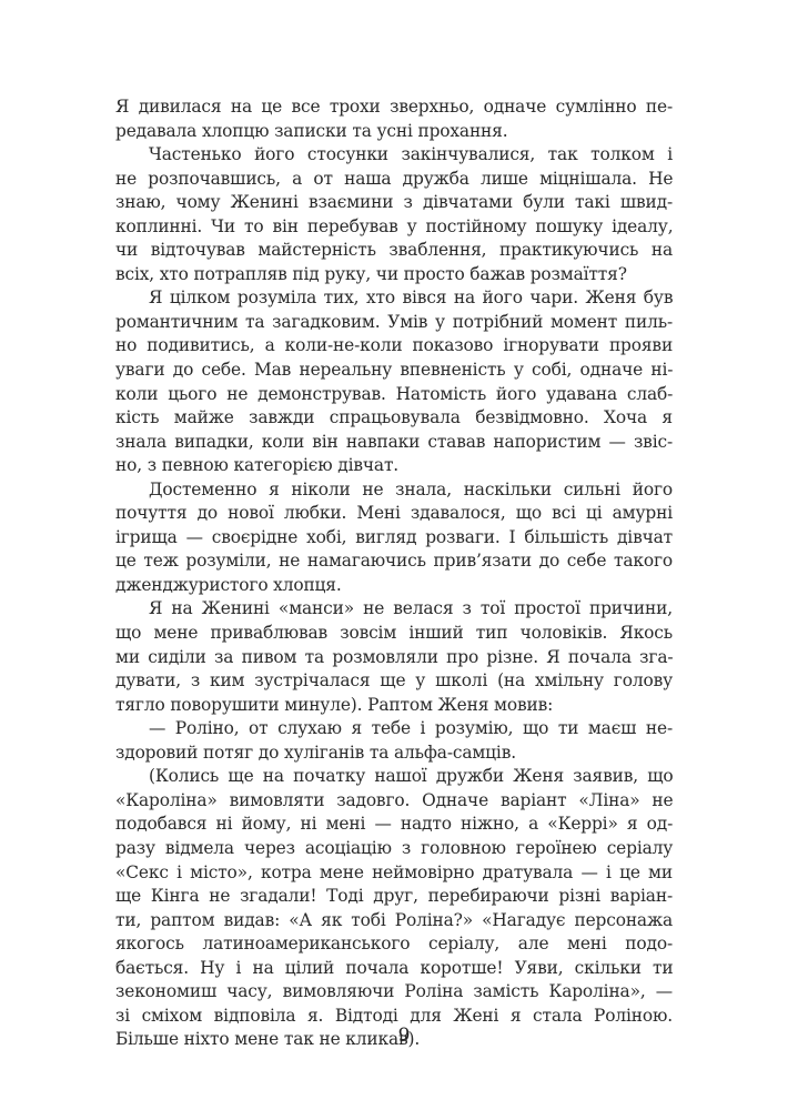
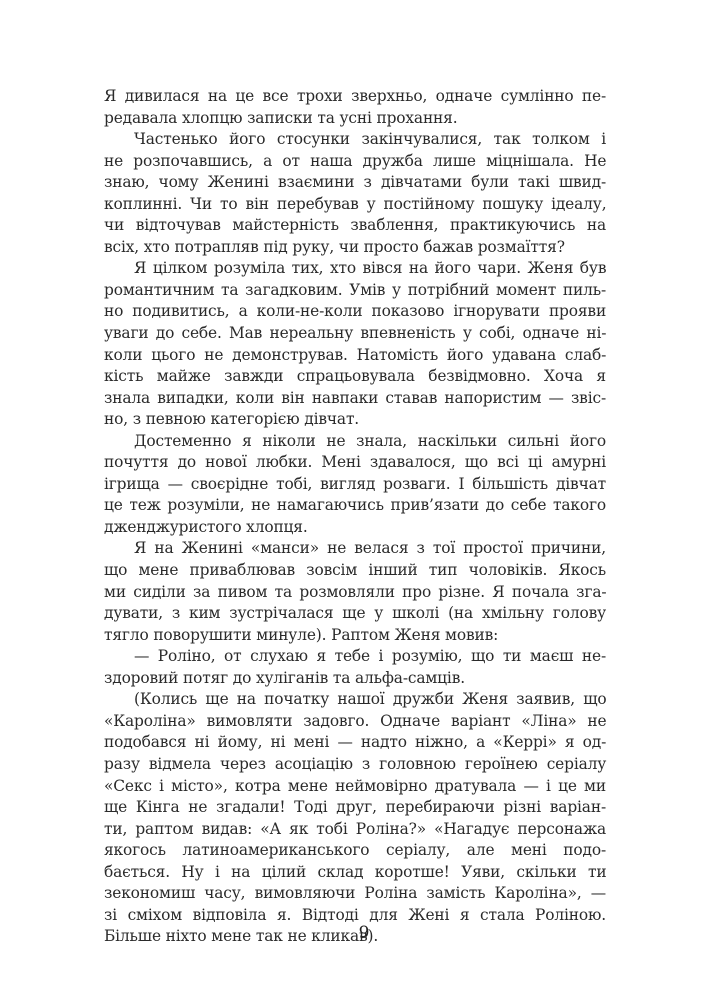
  Я дивилася на це все трохи зверхньо, одначе сумлінно пе-
  редавала хлопцю записки та усні прохання.
  Частенько його стосунки закінчувалися, так толком і
  не розпочавшись, а от наша дружба лише міцнішала. Не
  знаю, чому Женині взаємини з дівчатами були такі швид-
  коплинні. Чи то він перебував у постійному пошуку ідеалу,
  чи відточував майстерність зваблення, практикуючись на
  всіх, хто потрапляв під руку, чи просто бажав розмаїття?
  Я цілком розуміла тих, хто вівся на його чари. Женя був
  романтичним та загадковим. Умів у потрібний момент пиль-
  но подивитись, а коли-не-коли показово ігнорувати прояви
  уваги до себе. Мав нереальну впевненість у собі, одначе ні-
  коли цього не демонстрував. Натомість його удавана слаб-
  кість майже завжди спрацьовувала безвідмовно. Хоча я
  знала випадки, коли він навпаки ставав напористим — звіс-
  но, з певною категорією дівчат.
  Достеменно я ніколи не знала, наскільки сильні його
  почуття до нової любки. Мені здавалося, що всі ці амурні
- ігрища — своєрідне хобі, вигляд розваги. І більшість дівчат
+ ігрища — своєрідне тобі, вигляд розваги. І більшість дівчат
  це теж розуміли, не намагаючись прив’язати до себе такого
  дженджуристого хлопця.
  Я на Женині «манси» не велася з тої простої причини,
  що мене приваблював зовсім інший тип чоловіків. Якось
  ми сиділи за пивом та розмовляли про різне. Я почала зга-
  дувати, з ким зустрічалася ще у школі (на хмільну голову
  тягло поворушити минуле). Раптом Женя мовив:
  — Роліно, от слухаю я тебе і розумію, що ти маєш не-
  здоровий потяг до хуліганів та альфа-самців.
  (Колись ще на початку нашої дружби Женя заявив, що
  «Кароліна» вимовляти задовго. Одначе варіант «Ліна» не
  подобався ні йому, ні мені — надто ніжно, а «Кеppі» я од-
  разу відмела через асоціацію з головною героїнею серіалу
  «Секс і місто», котра мене неймовірно дратувала — і це ми
  ще Кінга не згадали! Тоді друг, перебираючи різні варіан-
  ти, раптом видав: «А як тобі Роліна?» «Нагадує персонажа
  якогось латиноамериканського серіалу, але мені подо-
- бається. Ну і на цілий почала коротше! Уяви, скільки ти
+ бається. Ну і на цілий склад коротше! Уяви, скільки ти
  зекономиш часу, вимовляючи Роліна замість Кароліна», —
  зі сміхом відповіла я. Відтоді для Жені я стала Роліною.
  Більше ніхто мене так не кликав).
  9
